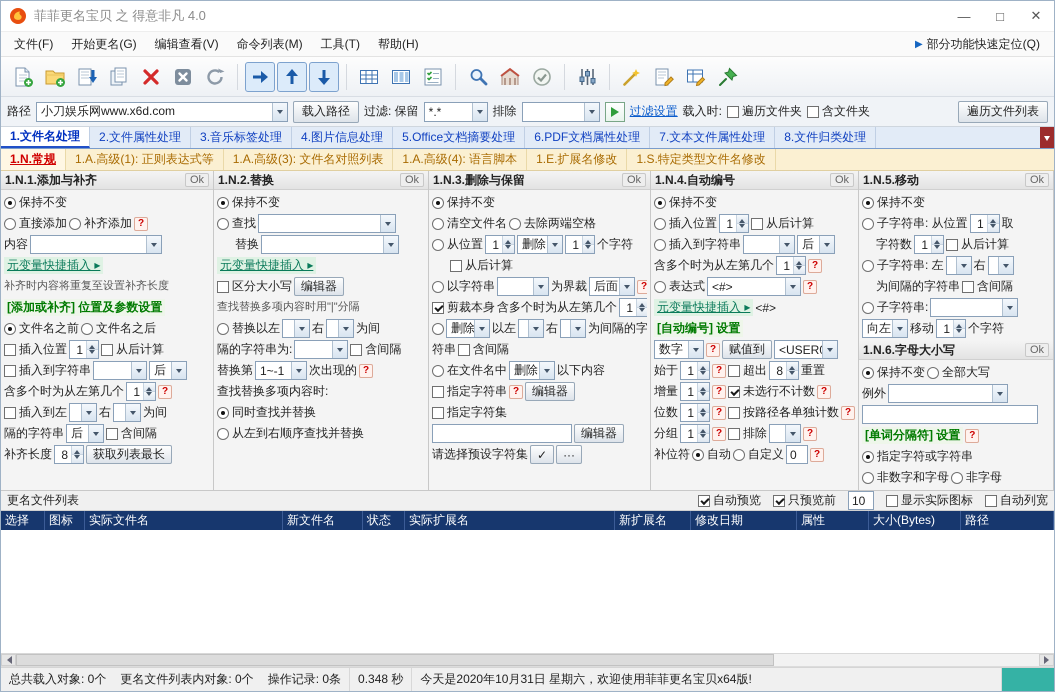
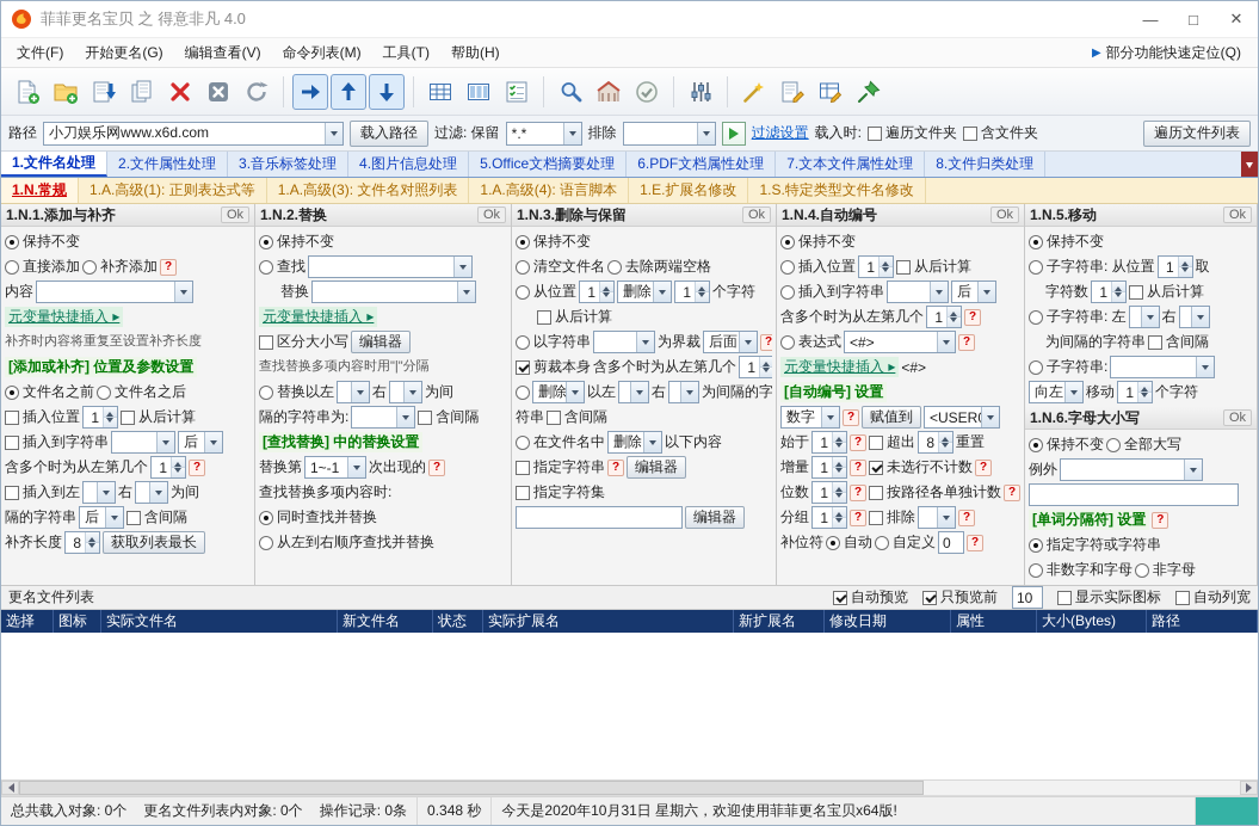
  菲菲更名宝贝 之 得意非凡 4.0
  —
  □
  ✕
  文件(F)
  开始更名(G)
  编辑查看(V)
  命令列表(M)
  工具(T)
  帮助(H)
  ▶
  部分功能快速定位(Q)
  路径
  小刀娱乐网www.x6d.com
  载入路径
  过滤: 保留
  *.*
  排除
  过滤设置
  载入时:
  遍历文件夹
  含文件夹
  遍历文件列表
  1.文件名处理
  2.文件属性处理
  3.音乐标签处理
  4.图片信息处理
  5.Office文档摘要处理
  6.PDF文档属性处理
  7.文本文件属性处理
  8.文件归类处理
  1.N.常规
  1.A.高级(1): 正则表达式等
  1.A.高级(3): 文件名对照列表
  1.A.高级(4): 语言脚本
  1.E.扩展名修改
  1.S.特定类型文件名修改
  1.N.1.添加与补齐
  Ok
  保持不变
  直接添加
  补齐添加
  ?
  内容
  元变量快捷插入 ▸
  补齐时内容将重复至设置补齐长度
  [添加或补齐] 位置及参数设置
  文件名之前
  文件名之后
  插入位置
  1
  从后计算
  插入到字符串
  后
  含多个时为从左第几个
  1
  ?
  插入到左
  右
  为间
  隔的字符串
  后
  含间隔
  补齐长度
  8
  获取列表最长
  1.N.2.替换
  Ok
  保持不变
  查找
  替换
  元变量快捷插入 ▸
  区分大小写
  编辑器
  查找替换多项内容时用"|"分隔
  替换以左
  右
  为间
  隔的字符串为:
  含间隔
+ [查找替换] 中的替换设置
  替换第
  1~-1
  次出现的
  ?
  查找替换多项内容时:
  同时查找并替换
  从左到右顺序查找并替换
  1.N.3.删除与保留
  Ok
  保持不变
  清空文件名
  去除两端空格
  从位置
  1
  删除
  1
  个字符
  从后计算
  以字符串
  为界裁
  后面
  ?
  剪裁本身
  含多个时为从左第几个
  1
  删除
  以左
  右
  为间隔的字
  符串
  含间隔
  在文件名中
  删除
  以下内容
  指定字符串
  ?
  编辑器
  指定字符集
  编辑器
- 请选择预设字符集
- ✓
- ···
  1.N.4.自动编号
  Ok
  保持不变
  插入位置
  1
  从后计算
  插入到字符串
  后
  含多个时为从左第几个
  1
  ?
  表达式
  <#>
  ?
  元变量快捷插入 ▸
  <#>
  [自动编号] 设置
  数字
  ?
  赋值到
  <USER
  始于
  1
  ?
  超出
  8
  重置
  增量
  1
  ?
  未选行不计数
  ?
  位数
  1
  ?
  按路径各单独计数
  ?
  分组
  1
  ?
  排除
  ?
  补位符
  自动
  自定义
  0
  ?
  1.N.5.移动
  Ok
  保持不变
  子字符串: 从位置
  1
  取
  字符数
  1
  从后计算
  子字符串: 左
  右
  为间隔的字符串
  含间隔
  子字符串:
  向左
  移动
  1
  个字符
  1.N.6.字母大小写
  Ok
  保持不变
  全部大写
  例外
  [单词分隔符] 设置
  ?
  指定字符或字符串
  非数字和字母
  非字母
  更名文件列表
  自动预览
  只预览前
  10
  显示实际图标
  自动列宽
  选择
  图标
  实际文件名
  新文件名
  状态
  实际扩展名
  新扩展名
  修改日期
  属性
  大小(Bytes)
  路径
  总共载入对象: 0个
  更名文件列表内对象: 0个
  操作记录: 0条
  0.348 秒
  今天是2020年10月31日 星期六，欢迎使用菲菲更名宝贝x64版!
